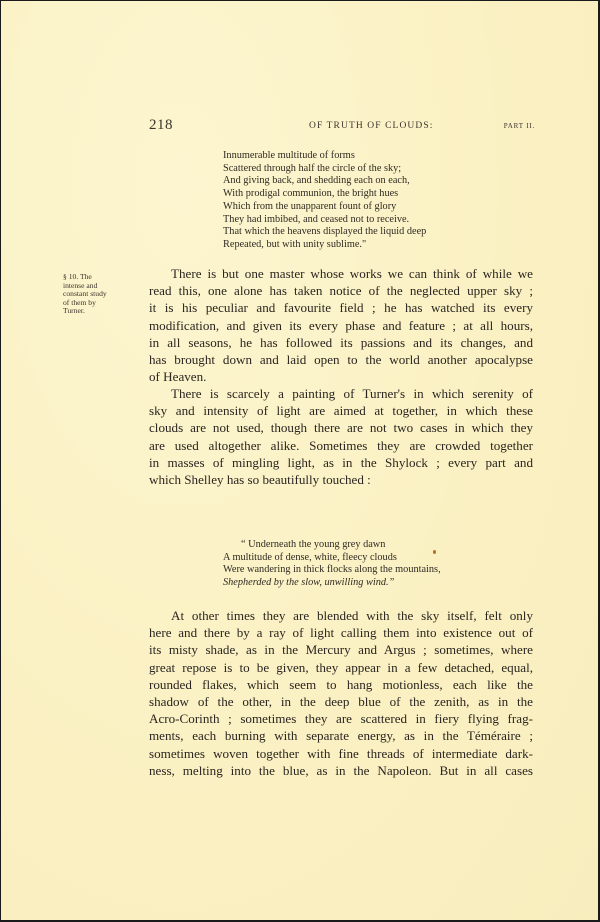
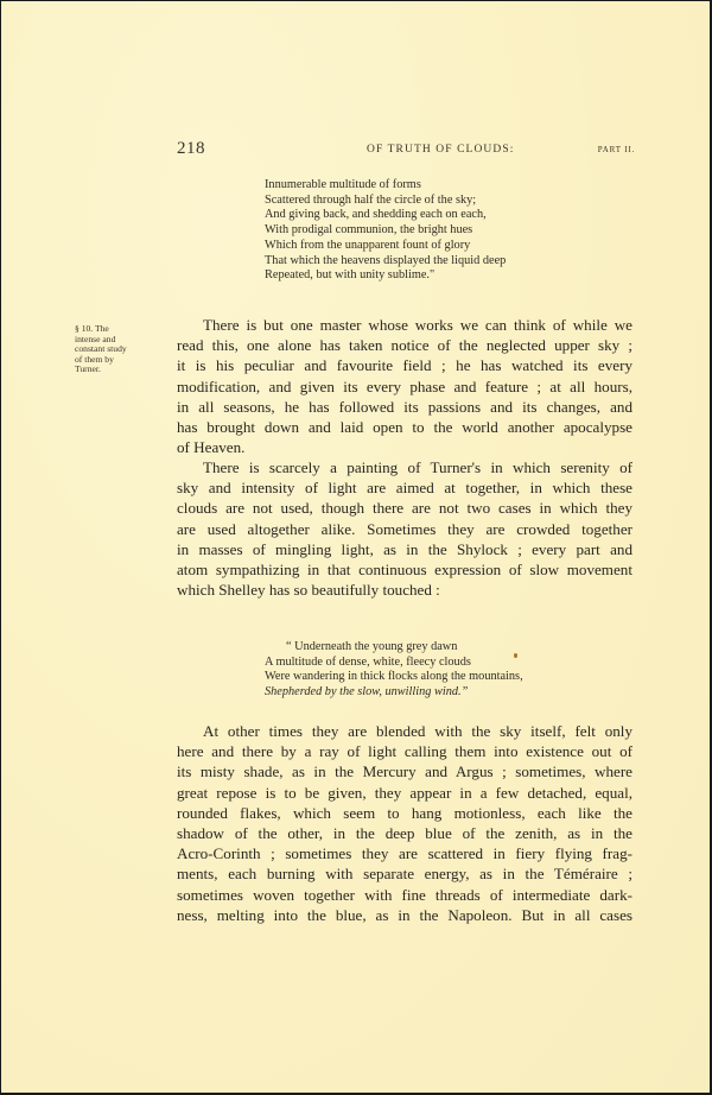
  218
  OF TRUTH OF CLOUDS:
  PART II.
  Innumerable multitude of forms
  Scattered through half the circle of the sky;
  And giving back, and shedding each on each,
  With prodigal communion, the bright hues
  Which from the unapparent fount of glory
- They had imbibed, and ceased not to receive.
  That which the heavens displayed the liquid deep
  Repeated, but with unity sublime."
  § 10. The
  intense and
  constant study
  of them by
  Turner.
  There is but one master whose works we can think of while we
  read this, one alone has taken notice of the neglected upper sky ;
  it is his peculiar and favourite field ; he has watched its every
  modification, and given its every phase and feature ; at all hours,
  in all seasons, he has followed its passions and its changes, and
  has brought down and laid open to the world another apocalypse
  of Heaven.
  There is scarcely a painting of Turner's in which serenity of
  sky and intensity of light are aimed at together, in which these
  clouds are not used, though there are not two cases in which they
  are used altogether alike. Sometimes they are crowded together
  in masses of mingling light, as in the Shylock ; every part and
+ atom sympathizing in that continuous expression of slow movement
  which Shelley has so beautifully touched :
  “ Underneath the young grey dawn
  A multitude of dense, white, fleecy clouds
  Were wandering in thick flocks along the mountains,
  Shepherded by the slow, unwilling wind.”
  At other times they are blended with the sky itself, felt only
  here and there by a ray of light calling them into existence out of
  its misty shade, as in the Mercury and Argus ; sometimes, where
  great repose is to be given, they appear in a few detached, equal,
  rounded flakes, which seem to hang motionless, each like the
  shadow of the other, in the deep blue of the zenith, as in the
  Acro-Corinth ; sometimes they are scattered in fiery flying frag-
  ments, each burning with separate energy, as in the Téméraire ;
  sometimes woven together with fine threads of intermediate dark-
  ness, melting into the blue, as in the Napoleon. But in all cases
